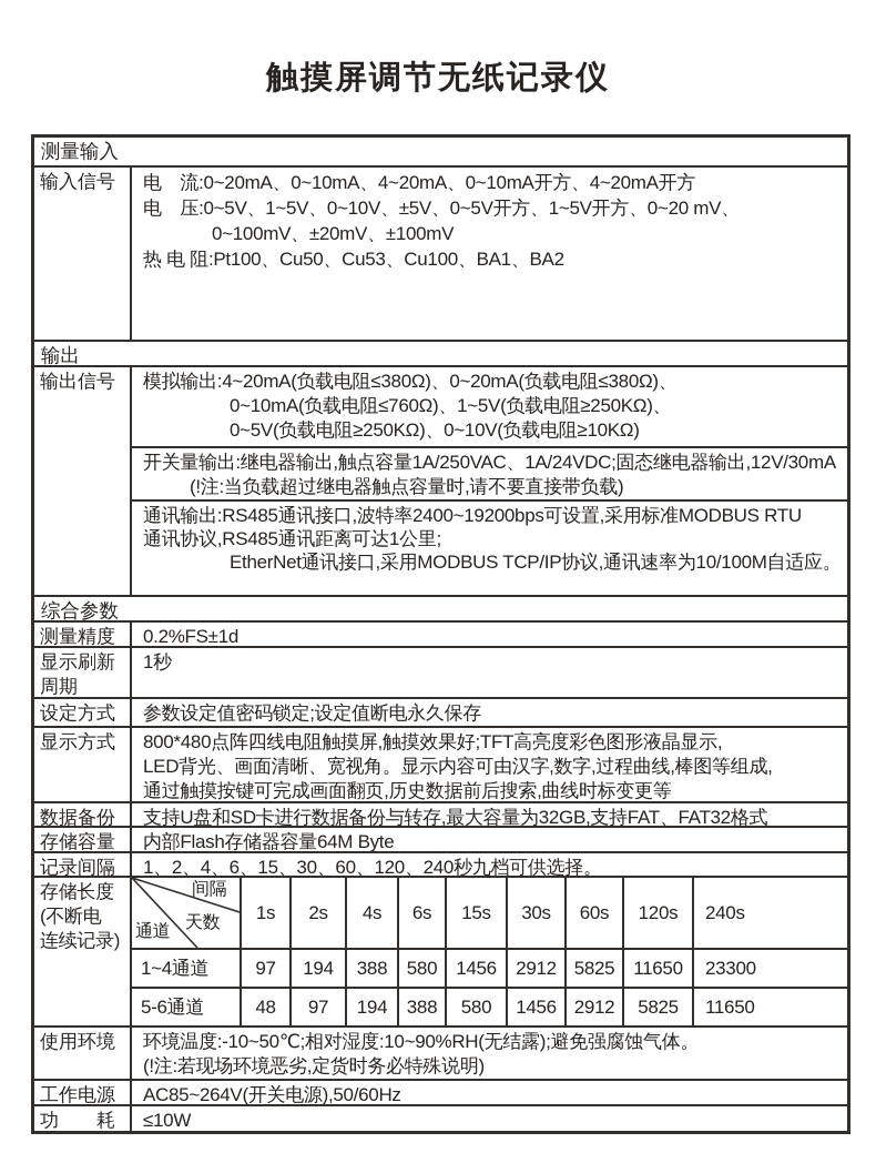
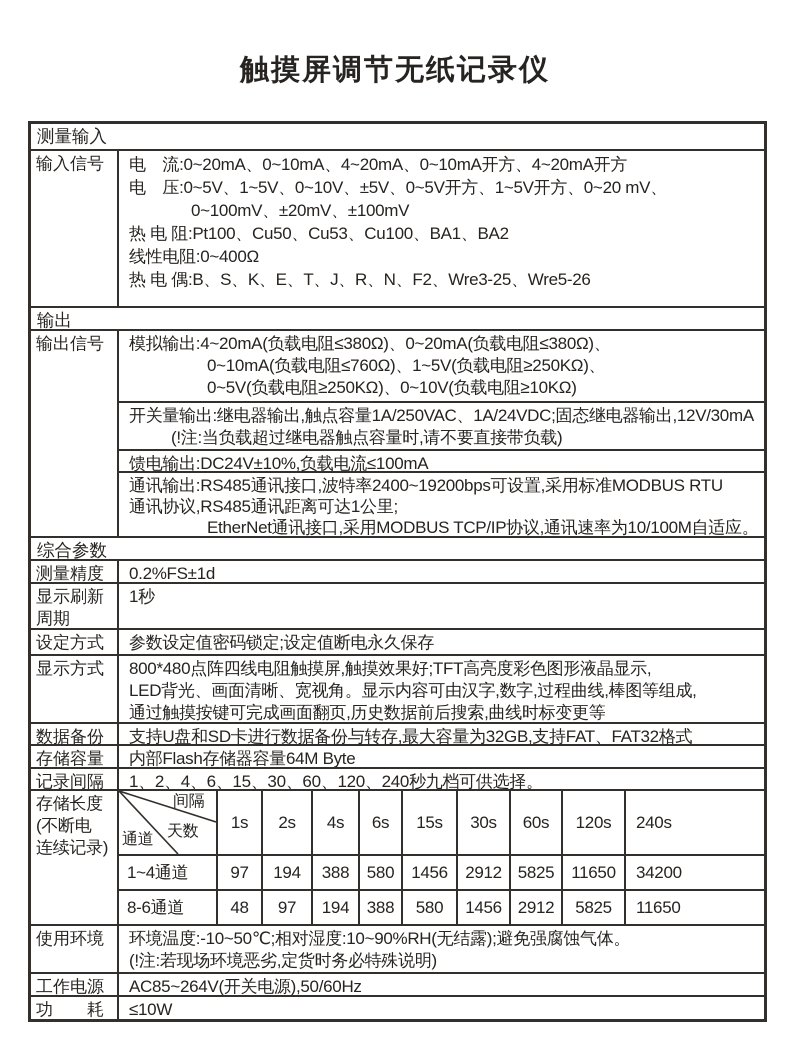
  触摸屏调节无纸记录仪
  测量输入
  输入信号
  电 流:0~20mA、0~10mA、4~20mA、0~10mA开方、4~20mA开方
  电 压:0~5V、1~5V、0~10V、±5V、0~5V开方、1~5V开方、0~20 mV、
  0~100mV、±20mV、±100mV
  热 电 阻:Pt100、Cu50、Cu53、Cu100、BA1、BA2
+ 线性电阻:0~400Ω
+ 热 电 偶:B、S、K、E、T、J、R、N、F2、Wre3-25、Wre5-26
  输出
  输出信号
  模拟输出:4~20mA(负载电阻≤380Ω)、0~20mA(负载电阻≤380Ω)、
  0~10mA(负载电阻≤760Ω)、1~5V(负载电阻≥250KΩ)、
  0~5V(负载电阻≥250KΩ)、0~10V(负载电阻≥10KΩ)
  开关量输出:继电器输出,触点容量1A/250VAC、1A/24VDC;固态继电器输出,12V/30mA
  (!注:当负载超过继电器触点容量时,请不要直接带负载)
+ 馈电输出:DC24V±10%,负载电流≤100mA
  通讯输出:RS485通讯接口,波特率2400~19200bps可设置,采用标准MODBUS RTU
  通讯协议,RS485通讯距离可达1公里;
  EtherNet通讯接口,采用MODBUS TCP/IP协议,通讯速率为10/100M自适应。
  综合参数
  测量精度
  0.2%FS±1d
  显示刷新周期
  1秒
  设定方式
  参数设定值密码锁定;设定值断电永久保存
  显示方式
  800*480点阵四线电阻触摸屏,触摸效果好;TFT高亮度彩色图形液晶显示,
  LED背光、画面清晰、宽视角。显示内容可由汉字,数字,过程曲线,棒图等组成,
  通过触摸按键可完成画面翻页,历史数据前后搜索,曲线时标变更等
  数据备份
  支持U盘和SD卡进行数据备份与转存,最大容量为32GB,支持FAT、FAT32格式
  存储容量
  内部Flash存储器容量64M Byte
  记录间隔
  1、2、4、6、15、30、60、120、240秒九档可供选择。
  存储长度
  (不断电
  连续记录)
  间隔
  天数
  通道
  1s
  2s
  4s
  6s
  15s
  30s
  60s
  120s
  240s
  1~4通道
  97
  194
  388
  580
  1456
  2912
  5825
  11650
- 23300
+ 34200
- 5-6通道
+ 8-6通道
  48
  97
  194
  388
  580
  1456
  2912
  5825
  11650
  使用环境
  环境温度:-10~50℃;相对湿度:10~90%RH(无结露);避免强腐蚀气体。
  (!注:若现场环境恶劣,定货时务必特殊说明)
  工作电源
  AC85~264V(开关电源),50/60Hz
  功 耗
  ≤10W
